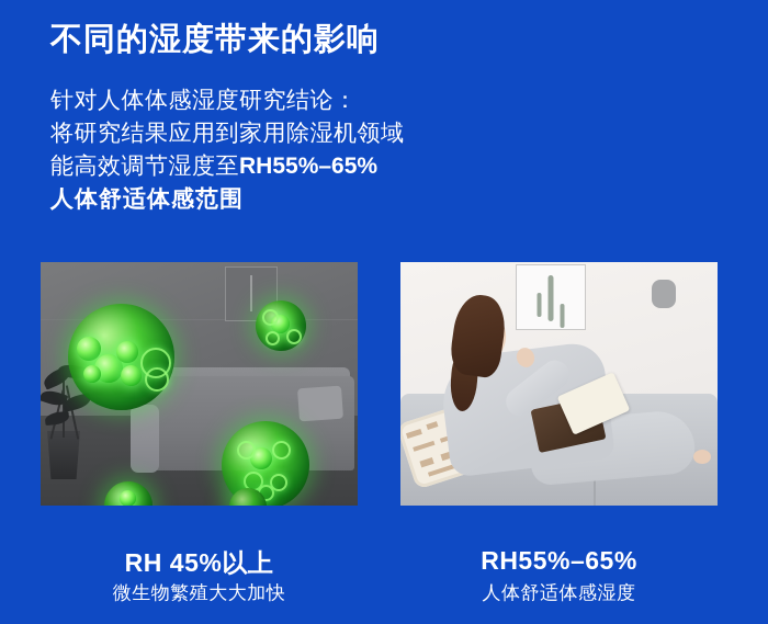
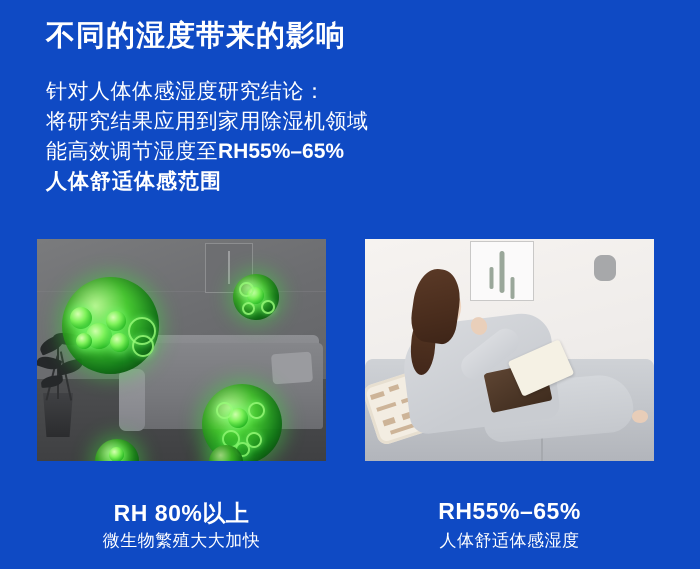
  不同的湿度带来的影响
  针对人体体感湿度研究结论：
  将研究结果应用到家用除湿机领域
  能高效调节湿度至RH55%–65%
  人体舒适体感范围
- RH 45%以上
+ RH 80%以上
  微生物繁殖大大加快
  RH55%–65%
  人体舒适体感湿度
